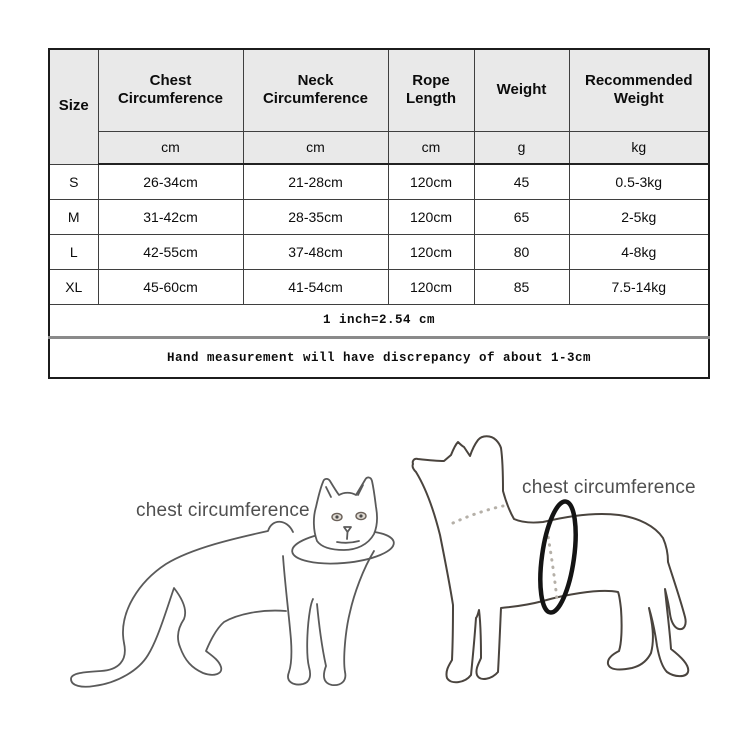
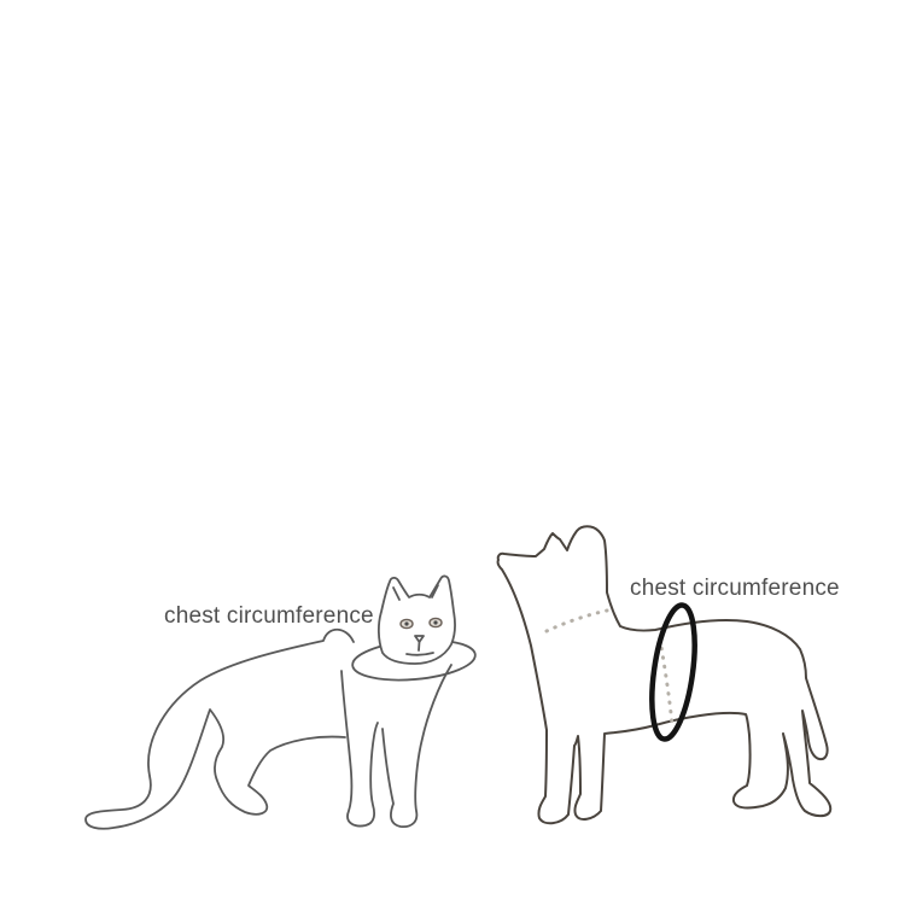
- Size	Chest Circumference	Neck Circumference	Rope Length	Weight	Recommended Weight
- cm	cm	cm	g	kg
- S	26-34cm	21-28cm	120cm	45	0.5-3kg
- M	31-42cm	28-35cm	120cm	65	2-5kg
- L	42-55cm	37-48cm	120cm	80	4-8kg
- XL	45-60cm	41-54cm	120cm	85	7.5-14kg
- 1 inch=2.54 cm
- Hand measurement will have discrepancy of about 1-3cm
  chest circumference
  chest circumference
